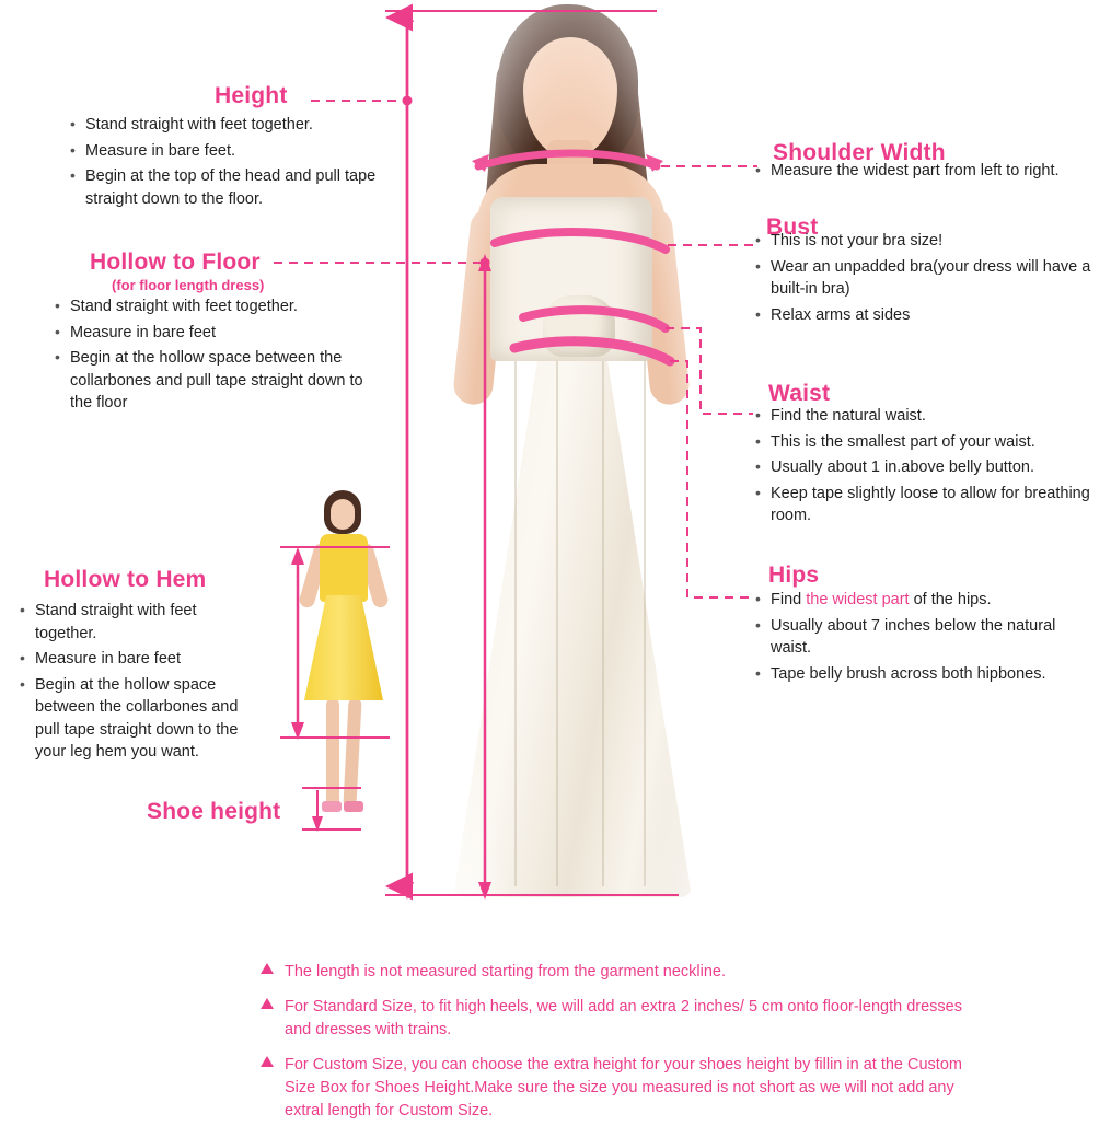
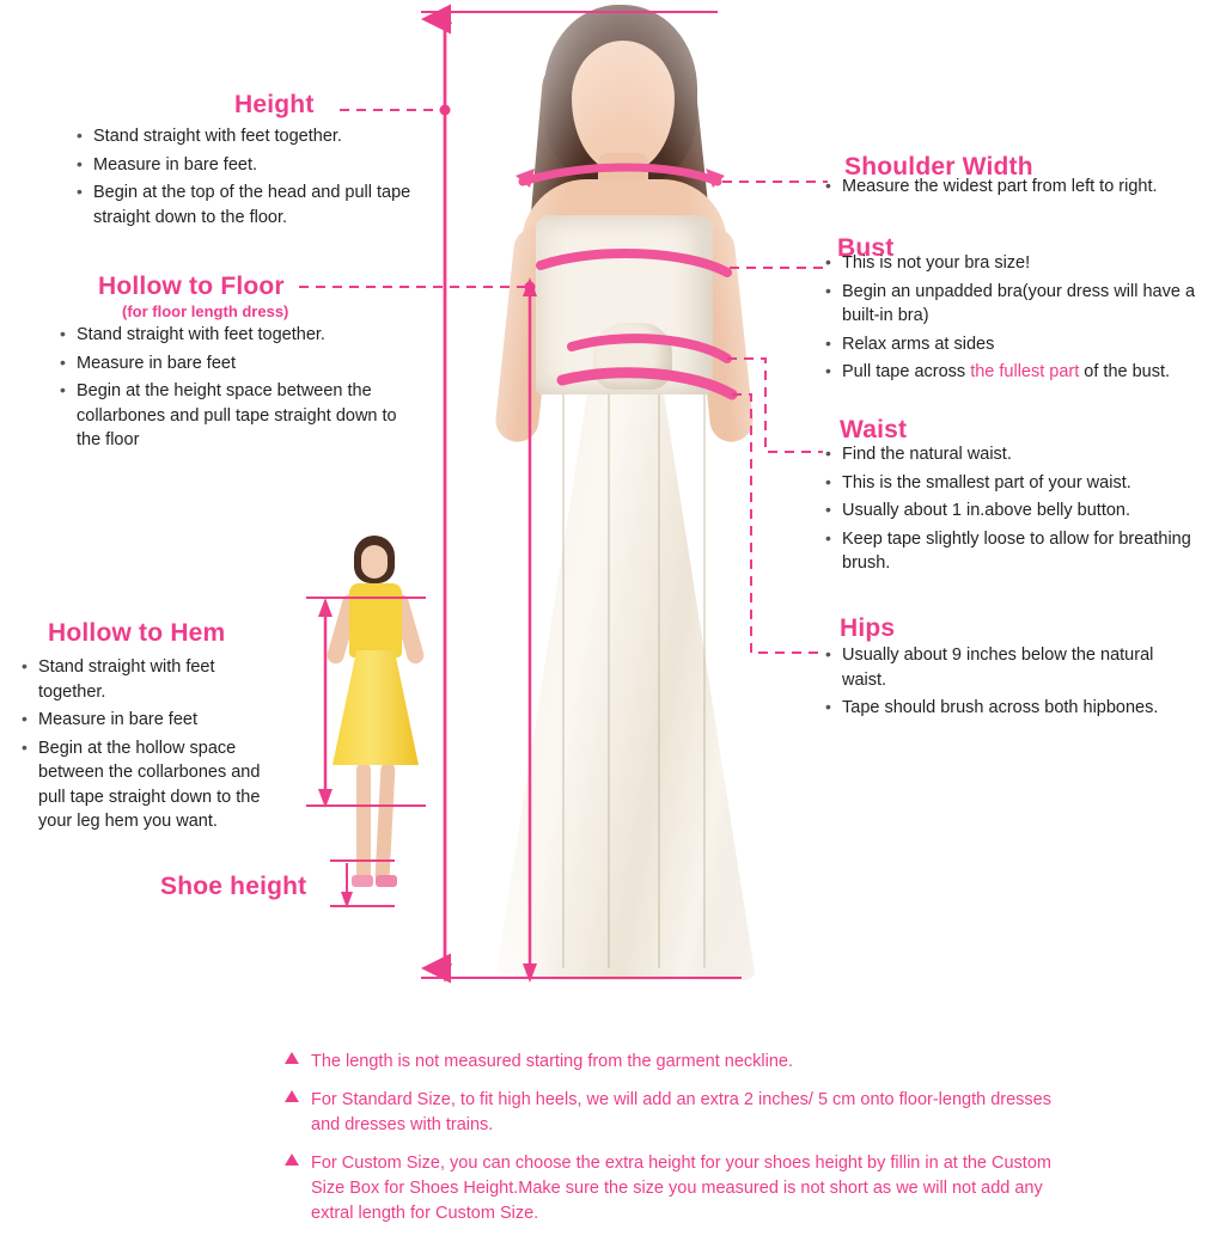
  Height
  Stand straight with feet together.
  Measure in bare feet.
  Begin at the top of the head and pull tape straight down to the floor.
  Hollow to Floor
  (for floor length dress)
  Stand straight with feet together.
  Measure in bare feet
- Begin at the hollow space between the collarbones and pull tape straight down to the floor
+ Begin at the height space between the collarbones and pull tape straight down to the floor
  Hollow to Hem
  Stand straight with feet together.
  Measure in bare feet
  Begin at the hollow space between the collarbones and pull tape straight down to the your leg hem you want.
  Shoe height
  Shoulder Width
  Measure the widest part from left to right.
  Bust
  This is not your bra size!
- Wear an unpadded bra(your dress will have a built-in bra)
+ Begin an unpadded bra(your dress will have a built-in bra)
  Relax arms at sides
+ Pull tape across the fullest part of the bust.
  Waist
  Find the natural waist.
  This is the smallest part of your waist.
  Usually about 1 in.above belly button.
- Keep tape slightly loose to allow for breathing room.
+ Keep tape slightly loose to allow for breathing brush.
  Hips
- Find the widest part of the hips.
- Usually about 7 inches below the natural waist.
+ Usually about 9 inches below the natural waist.
- Tape belly brush across both hipbones.
+ Tape should brush across both hipbones.
  The length is not measured starting from the garment neckline.
  For Standard Size, to fit high heels, we will add an extra 2 inches/ 5 cm onto floor-length dresses and dresses with trains.
  For Custom Size, you can choose the extra height for your shoes height by fillin in at the Custom Size Box for Shoes Height.Make sure the size you measured is not short as we will not add any extral length for Custom Size.
